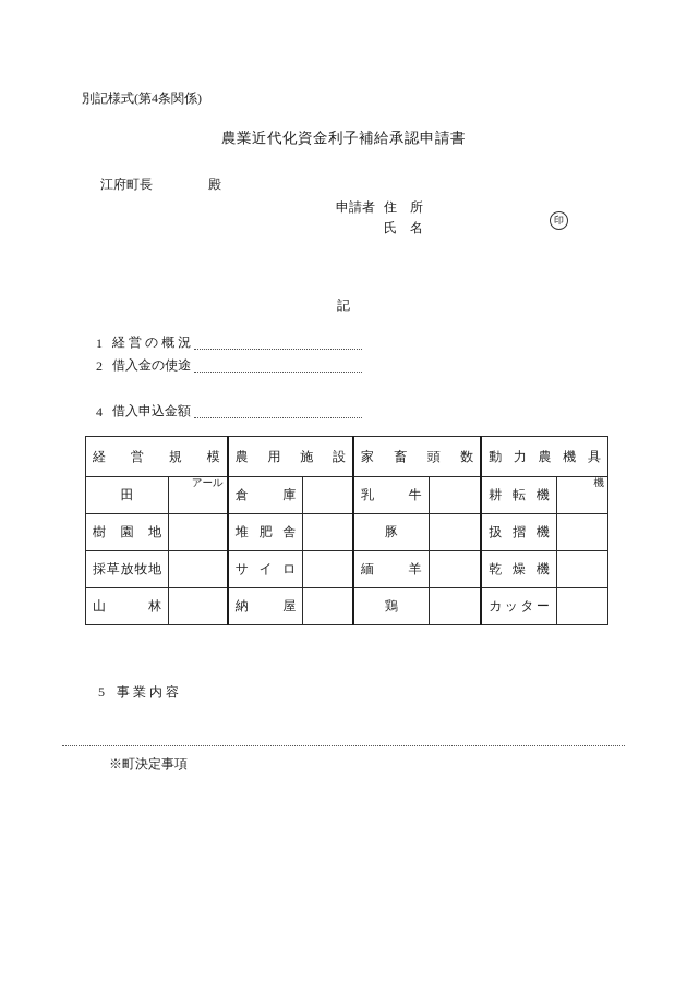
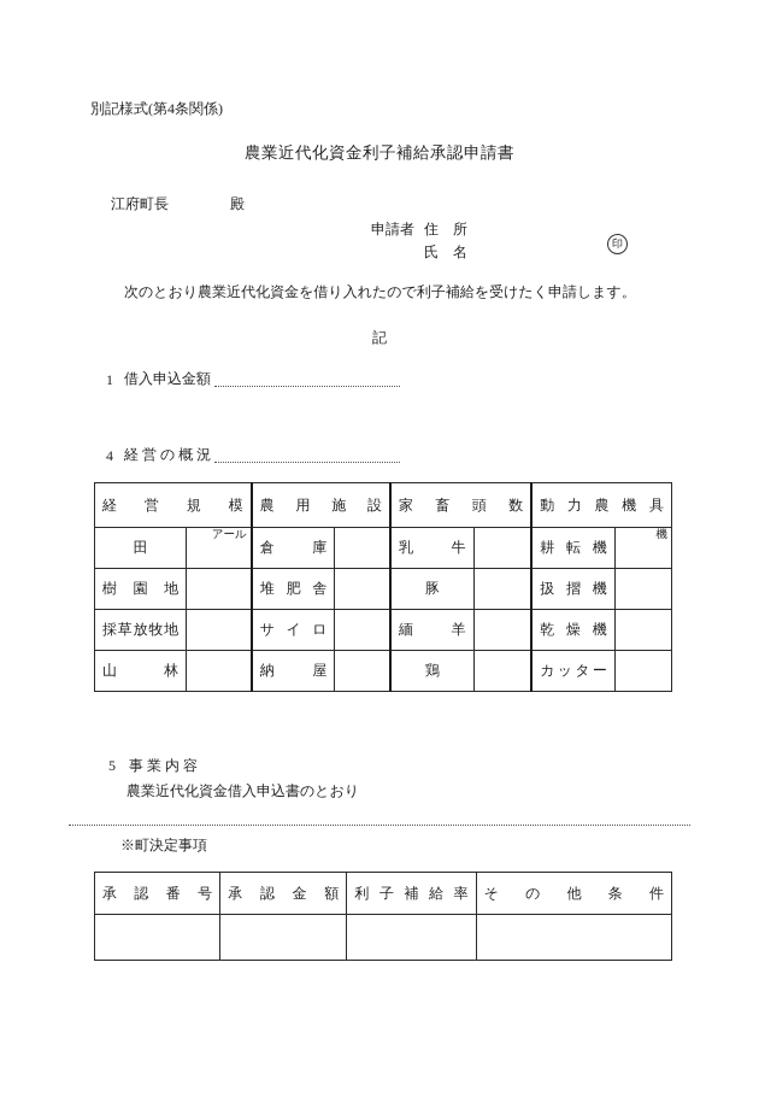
  別記様式(第4条関係)
  農業近代化資金利子補給承認申請書
  江府町長 殿
  申請者 住 所
  氏 名
  印
+ 次のとおり農業近代化資金を借り入れたので利子補給を受けたく申請します。
  記
  1
- 経 営 の 概 況
+ 借入申込金額
- 2
- 借入金の使途
  4
- 借入申込金額
+ 経 営 の 概 況
  経 営 規 模	農 用 施 設	家 畜 頭 数	動 力 農 機 具
  田	アール	倉 庫		乳 牛		耕 転 機	機
  樹 園 地		堆 肥 舎		豚		扱 摺 機
  採草放牧地		サ イ ロ		緬 羊		乾 燥 機
  山 林		納 屋		鶏		カ ッ タ ー
  5 事 業 内 容
+ 農業近代化資金借入申込書のとおり
  ※町決定事項
+ 承 認 番 号	承 認 金 額	利 子 補 給 率	そ の 他 条 件
